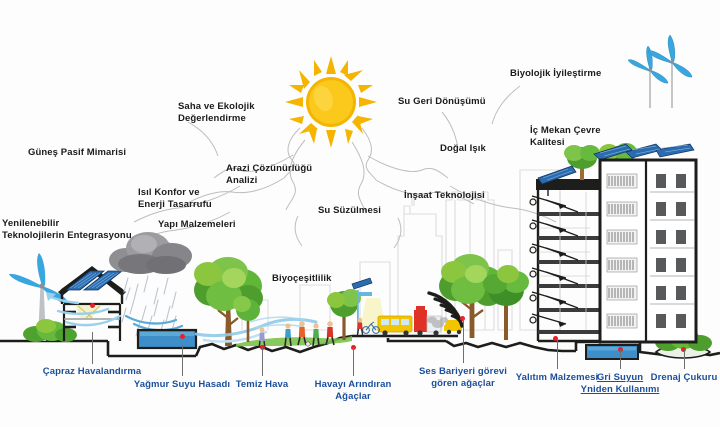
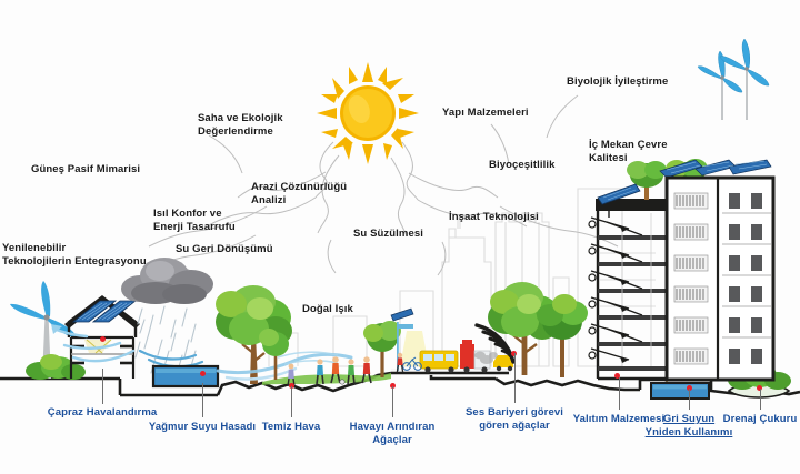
  Güneş Pasif Mimarisi
  Yenilenebilir
  Teknolojilerin Entegrasyonu
  Isıl Konfor ve
  Enerji Tasarrufu
- Yapı Malzemeleri
+ Su Geri Dönüşümü
  Saha ve Ekolojik
  Değerlendirme
  Arazi Çözünürlüğü
  Analizi
  Su Süzülmesi
- Biyoçeşitlilik
+ Doğal Işık
- Su Geri Dönüşümü
+ Yapı Malzemeleri
- Doğal Işık
+ Biyoçeşitlilik
  İnşaat Teknolojisi
  Biyolojik İyileştirme
  İç Mekan Çevre
  Kalitesi
  Çapraz Havalandırma
  Yağmur Suyu Hasadı
  Temiz Hava
  Havayı Arındıran
  Ağaçlar
  Ses Bariyeri görevi
  gören ağaçlar
  Yalıtım Malzemesi
  Gri Suyun
  Yniden Kullanımı
  Drenaj Çukuru
